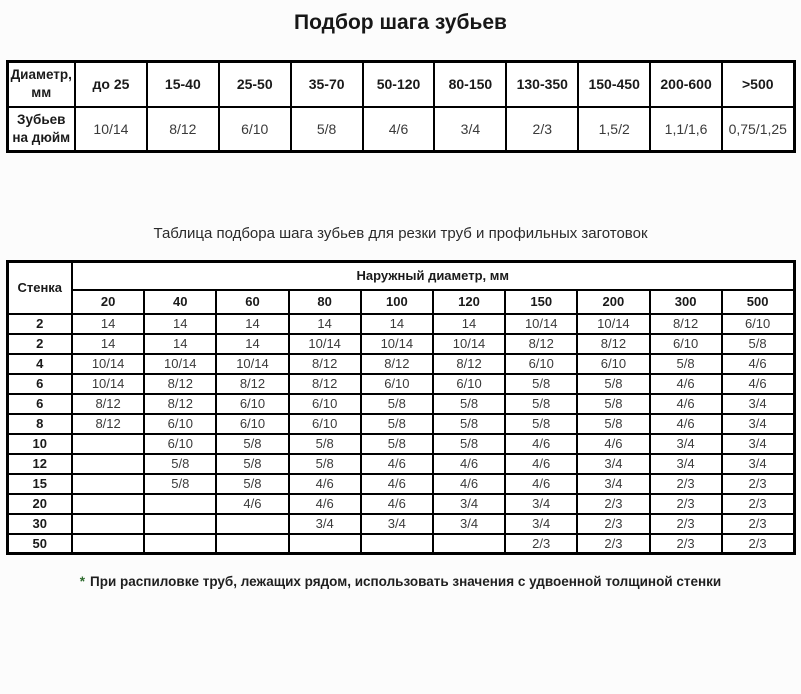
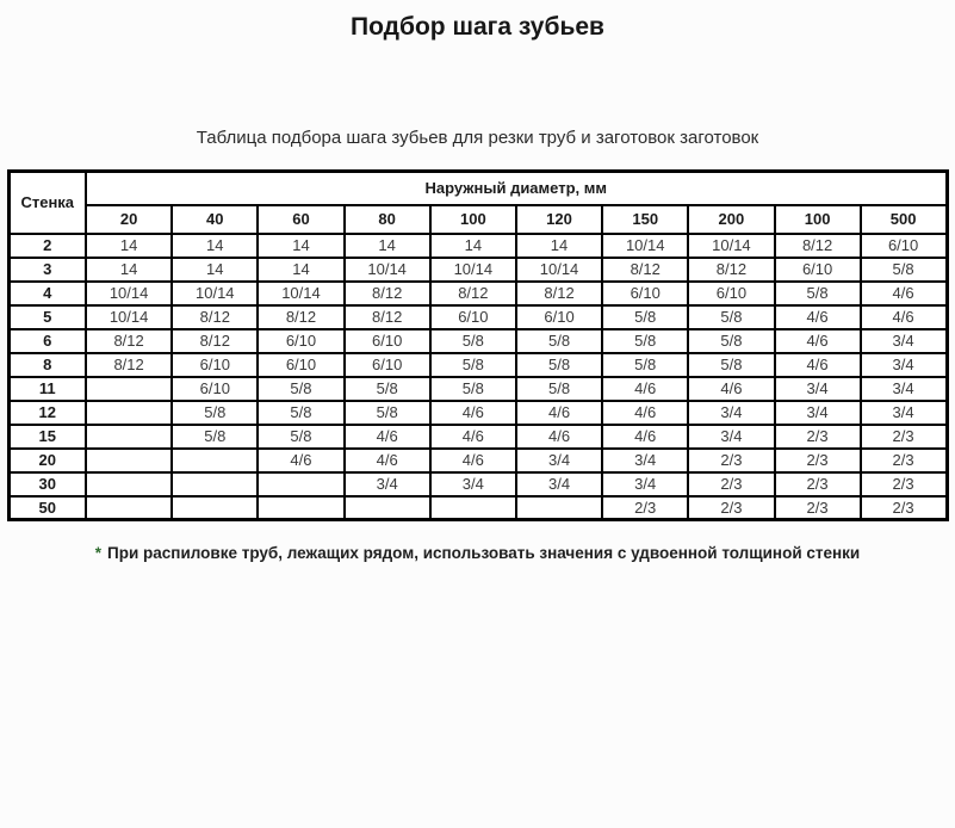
  Подбор шага зубьев
- Диаметр, мм	до 25	15-40	25-50	35-70	50-120	80-150	130-350	150-450	200-600	>500
- Зубьев на дюйм	10/14	8/12	6/10	5/8	4/6	3/4	2/3	1,5/2	1,1/1,6	0,75/1,25
- Таблица подбора шага зубьев для резки труб и профильных заготовок
+ Таблица подбора шага зубьев для резки труб и заготовок заготовок
  Стенка	Наружный диаметр, мм
- 20	40	60	80	100	120	150	200	300	500
+ 20	40	60	80	100	120	150	200	100	500
  2	14	14	14	14	14	14	10/14	10/14	8/12	6/10
- 2	14	14	14	10/14	10/14	10/14	8/12	8/12	6/10	5/8
+ 3	14	14	14	10/14	10/14	10/14	8/12	8/12	6/10	5/8
  4	10/14	10/14	10/14	8/12	8/12	8/12	6/10	6/10	5/8	4/6
- 6	10/14	8/12	8/12	8/12	6/10	6/10	5/8	5/8	4/6	4/6
+ 5	10/14	8/12	8/12	8/12	6/10	6/10	5/8	5/8	4/6	4/6
  6	8/12	8/12	6/10	6/10	5/8	5/8	5/8	5/8	4/6	3/4
  8	8/12	6/10	6/10	6/10	5/8	5/8	5/8	5/8	4/6	3/4
- 10		6/10	5/8	5/8	5/8	5/8	4/6	4/6	3/4	3/4
+ 11		6/10	5/8	5/8	5/8	5/8	4/6	4/6	3/4	3/4
  12		5/8	5/8	5/8	4/6	4/6	4/6	3/4	3/4	3/4
  15		5/8	5/8	4/6	4/6	4/6	4/6	3/4	2/3	2/3
  20			4/6	4/6	4/6	3/4	3/4	2/3	2/3	2/3
  30				3/4	3/4	3/4	3/4	2/3	2/3	2/3
  50							2/3	2/3	2/3	2/3
  * При распиловке труб, лежащих рядом, использовать значения с удвоенной толщиной стенки
